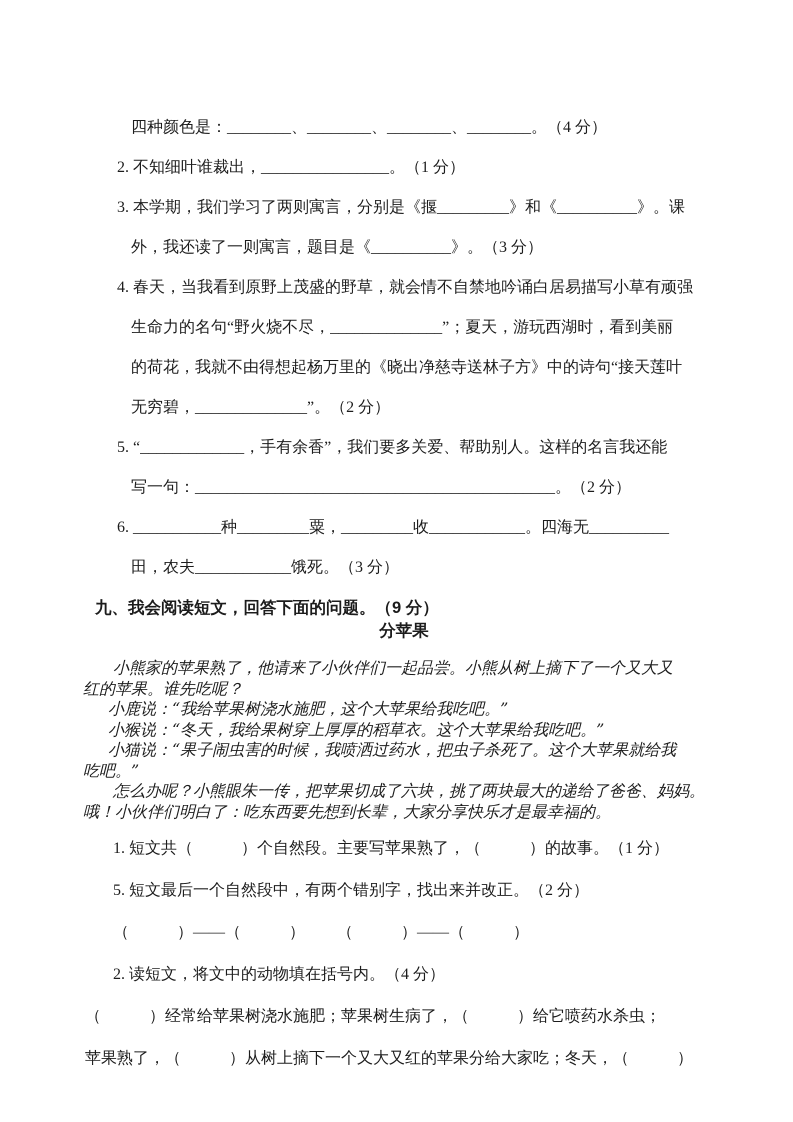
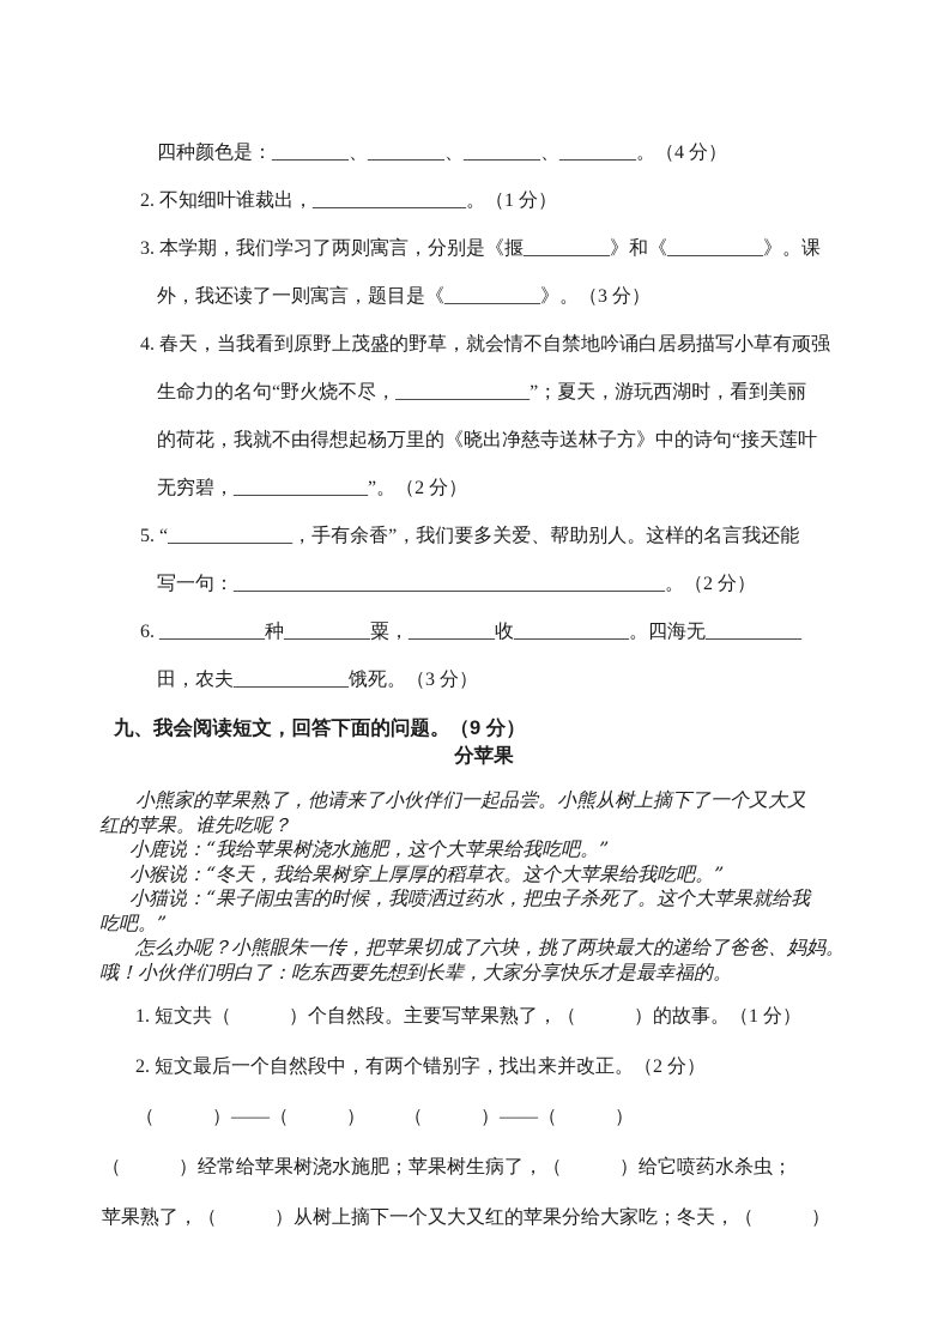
  四种颜色是：________、________、________、________。（4 分）
  2. 不知细叶谁裁出，________________。（1 分）
  3. 本学期，我们学习了两则寓言，分别是《揠_________》和《__________》。课
  外，我还读了一则寓言，题目是《__________》。（3 分）
  4. 春天，当我看到原野上茂盛的野草，就会情不自禁地吟诵白居易描写小草有顽强
  生命力的名句“野火烧不尽，______________”；夏天，游玩西湖时，看到美丽
  的荷花，我就不由得想起杨万里的《晓出净慈寺送林子方》中的诗句“接天莲叶
  无穷碧，______________”。（2 分）
  5. “_____________，手有余香”，我们要多关爱、帮助别人。这样的名言我还能
  写一句：_____________________________________________。（2 分）
  6. ___________种_________粟，_________收____________。四海无__________
  田，农夫____________饿死。（3 分）
  九、我会阅读短文，回答下面的问题。（9 分）
  分苹果
  小熊家的苹果熟了，他请来了小伙伴们一起品尝。小熊从树上摘下了一个又大又
  红的苹果。谁先吃呢？
  小鹿说：“我给苹果树浇水施肥，这个大苹果给我吃吧。”
  小猴说：“冬天，我给果树穿上厚厚的稻草衣。这个大苹果给我吃吧。”
  小猫说：“果子闹虫害的时候，我喷洒过药水，把虫子杀死了。这个大苹果就给我
  吃吧。”
  怎么办呢？小熊眼朱一传，把苹果切成了六块，挑了两块最大的递给了爸爸、妈妈。
  哦！小伙伴们明白了：吃东西要先想到长辈，大家分享快乐才是最幸福的。
  1. 短文共（ ）个自然段。主要写苹果熟了，（ ）的故事。（1 分）
- 5. 短文最后一个自然段中，有两个错别字，找出来并改正。（2 分）
+ 2. 短文最后一个自然段中，有两个错别字，找出来并改正。（2 分）
  （ ）——（ ） （ ）——（ ）
- 2. 读短文，将文中的动物填在括号内。（4 分）
  （ ）经常给苹果树浇水施肥；苹果树生病了，（ ）给它喷药水杀虫；
  苹果熟了，（ ）从树上摘下一个又大又红的苹果分给大家吃；冬天，（ ）
